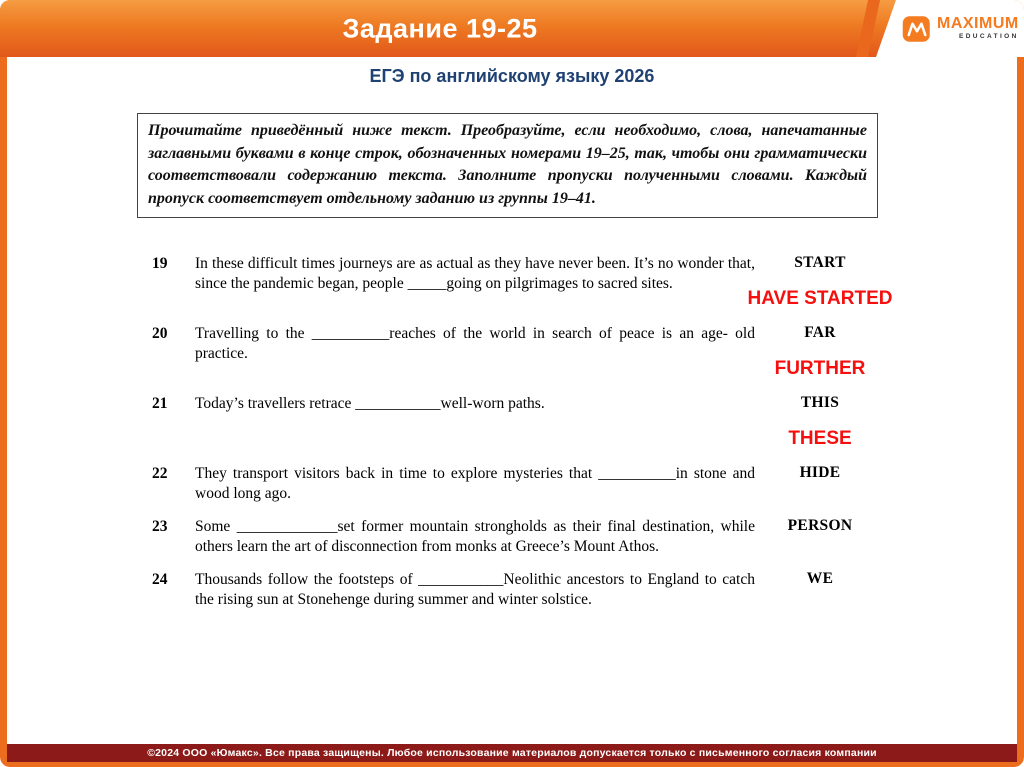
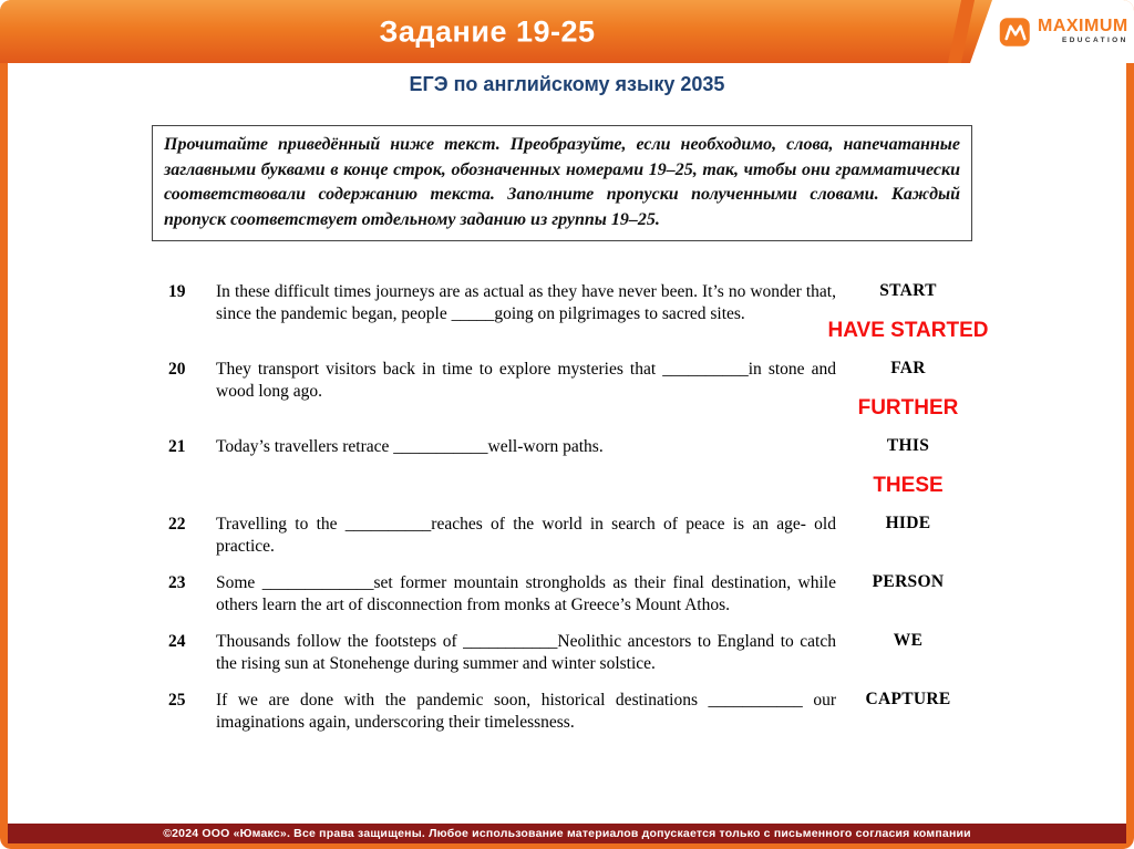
  Задание 19-25
  MAXIMUM
- ЕГЭ по английскому языку 2026
+ ЕГЭ по английскому языку 2035
- Прочитайте приведённый ниже текст. Преобразуйте, если необходимо, слова, напечатанные заглавными буквами в конце строк, обозначенных номерами 19–25, так, чтобы они грамматически соответствовали содержанию текста. Заполните пропуски полученными словами. Каждый пропуск соответствует отдельному заданию из группы 19–41.
+ Прочитайте приведённый ниже текст. Преобразуйте, если необходимо, слова, напечатанные заглавными буквами в конце строк, обозначенных номерами 19–25, так, чтобы они грамматически соответствовали содержанию текста. Заполните пропуски полученными словами. Каждый пропуск соответствует отдельному заданию из группы 19–25.
  19
  In these difficult times journeys are as actual as they have never been. It’s no wonder that, since the pandemic began, people _____going on pilgrimages to sacred sites.
  START
  HAVE STARTED
  20
- Travelling to the __________reaches of the world in search of peace is an age- old practice.
+ They transport visitors back in time to explore mysteries that __________in stone and wood long ago.
  FAR
  FURTHER
  21
  Today’s travellers retrace ___________well-worn paths.
  THIS
  THESE
  22
- They transport visitors back in time to explore mysteries that __________in stone and wood long ago.
+ Travelling to the __________reaches of the world in search of peace is an age- old practice.
  HIDE
  23
  Some _____________set former mountain strongholds as their final destination, while others learn the art of disconnection from monks at Greece’s Mount Athos.
  PERSON
  24
  Thousands follow the footsteps of ___________Neolithic ancestors to England to catch the rising sun at Stonehenge during summer and winter solstice.
  WE
+ 25
+ If we are done with the pandemic soon, historical destinations ___________ our imaginations again, underscoring their timelessness.
+ CAPTURE
  ©2024 ООО «Юмакс». Все права защищены. Любое использование материалов допускается только с письменного согласия компании
